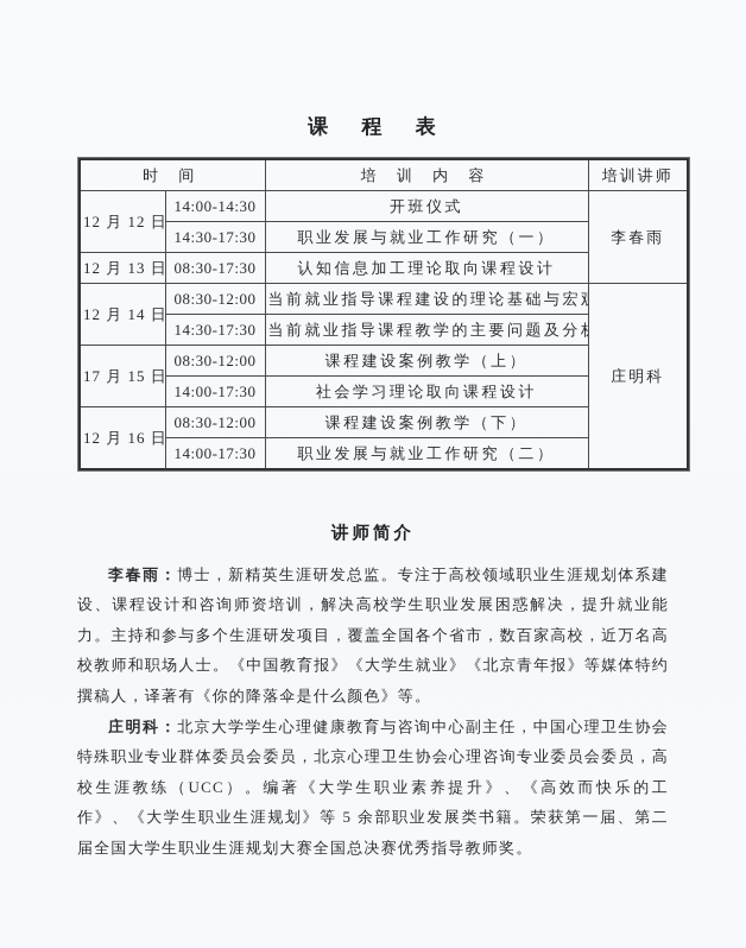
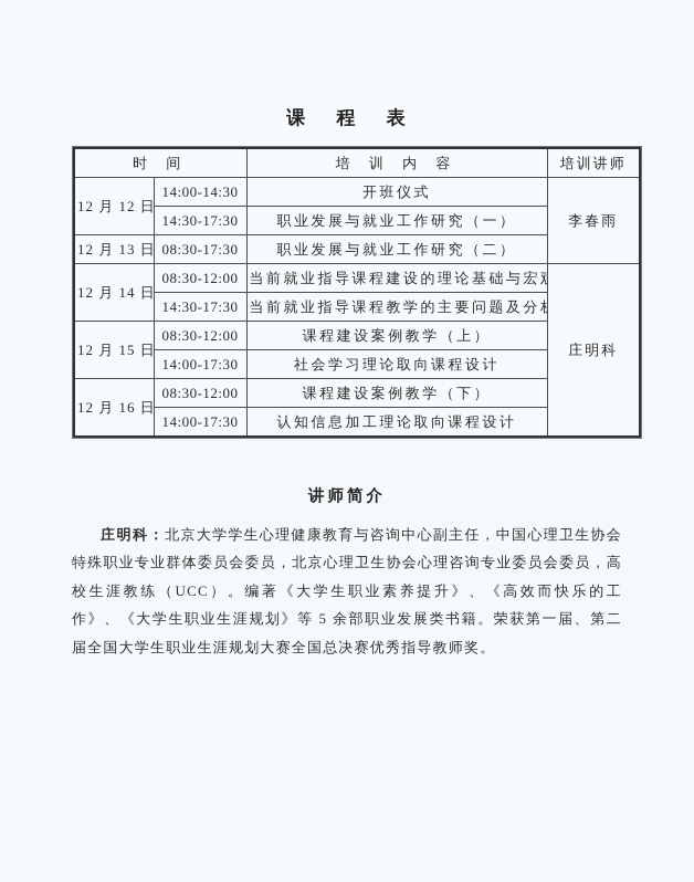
  课 程 表
  时 间	培 训 内 容	培训讲师
  12 月 12 日	14:00-14:30	开班仪式	李春雨
  14:30-17:30	职业发展与就业工作研究（一）
- 12 月 13 日	08:30-17:30	认知信息加工理论取向课程设计
+ 12 月 13 日	08:30-17:30	职业发展与就业工作研究（二）
  12 月 14 日	08:30-12:00	当前就业指导课程建设的理论基础与宏	庄明科
  14:30-17:30	当前就业指导课程教学的主要问题及分
- 17 月 15 日	08:30-12:00	课程建设案例教学（上）
+ 12 月 15 日	08:30-12:00	课程建设案例教学（上）
  14:00-17:30	社会学习理论取向课程设计
  12 月 16 日	08:30-12:00	课程建设案例教学（下）
- 14:00-17:30	职业发展与就业工作研究（二）
+ 14:00-17:30	认知信息加工理论取向课程设计
  讲师简介
- 李春雨：博士，新精英生涯研发总监。专注于高校领域职业生涯规划体系建设、课程设计和咨询师资培训，解决高校学生职业发展困惑解决，提升就业能力。主持和参与多个生涯研发项目，覆盖全国各个省市，数百家高校，近万名高校教师和职场人士。《中国教育报》《大学生就业》《北京青年报》等媒体特约撰稿人，译著有《你的降落伞是什么颜色》等。
  庄明科：北京大学学生心理健康教育与咨询中心副主任，中国心理卫生协会特殊职业专业群体委员会委员，北京心理卫生协会心理咨询专业委员会委员，高校生涯教练（UCC）。编著《大学生职业素养提升》、《高效而快乐的工作》、《大学生职业生涯规划》等 5 余部职业发展类书籍。荣获第一届、第二届全国大学生职业生涯规划大赛全国总决赛优秀指导教师奖。
